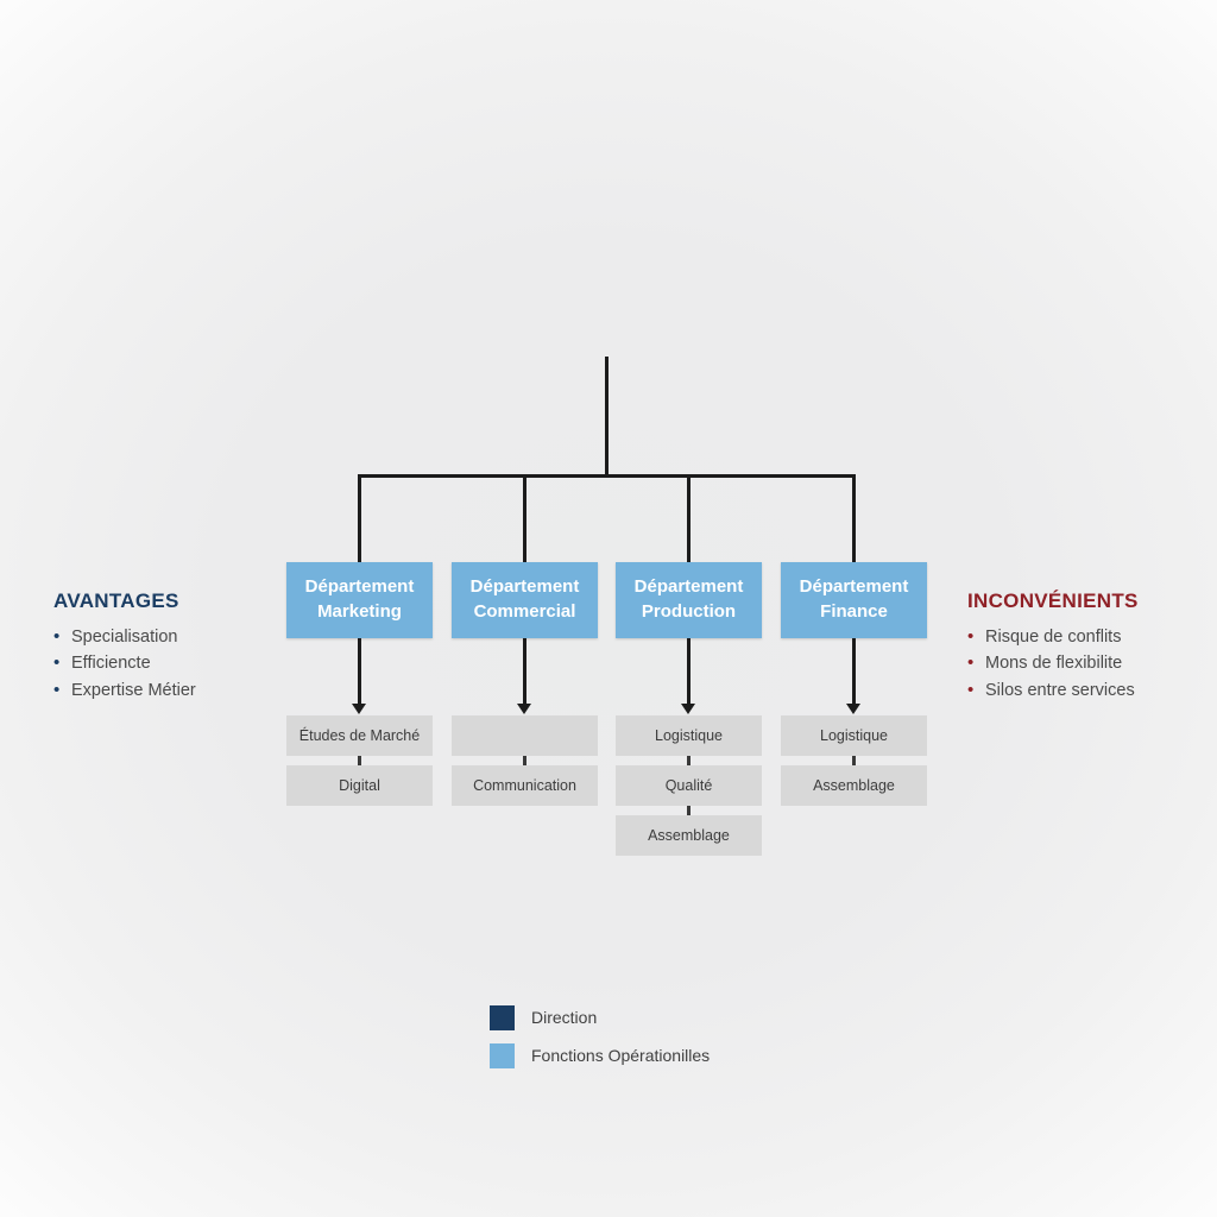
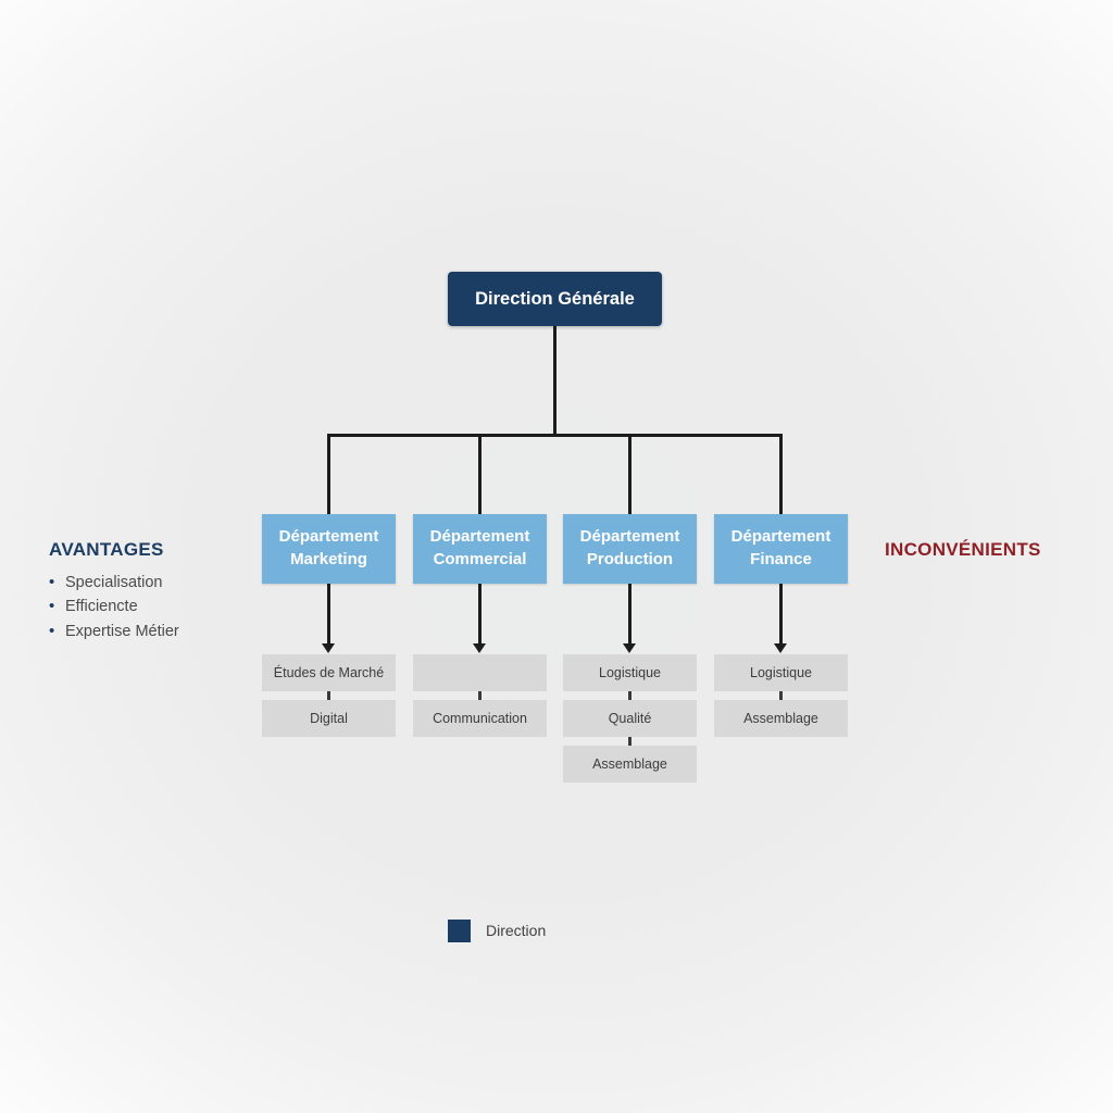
+ Direction Générale
  Département
  Marketing
  Département
  Commercial
  Département
  Production
  Département
  Finance
  Études de Marché
  Digital
  Communication
  Logistique
  Qualité
  Assemblage
  Logistique
  Assemblage
  AVANTAGES
  Specialisation
  Efficiencte
  Expertise Métier
  INCONVÉNIENTS
- Risque de conflits
- Mons de flexibilite
- Silos entre services
  Direction
- Fonctions Opérationilles
